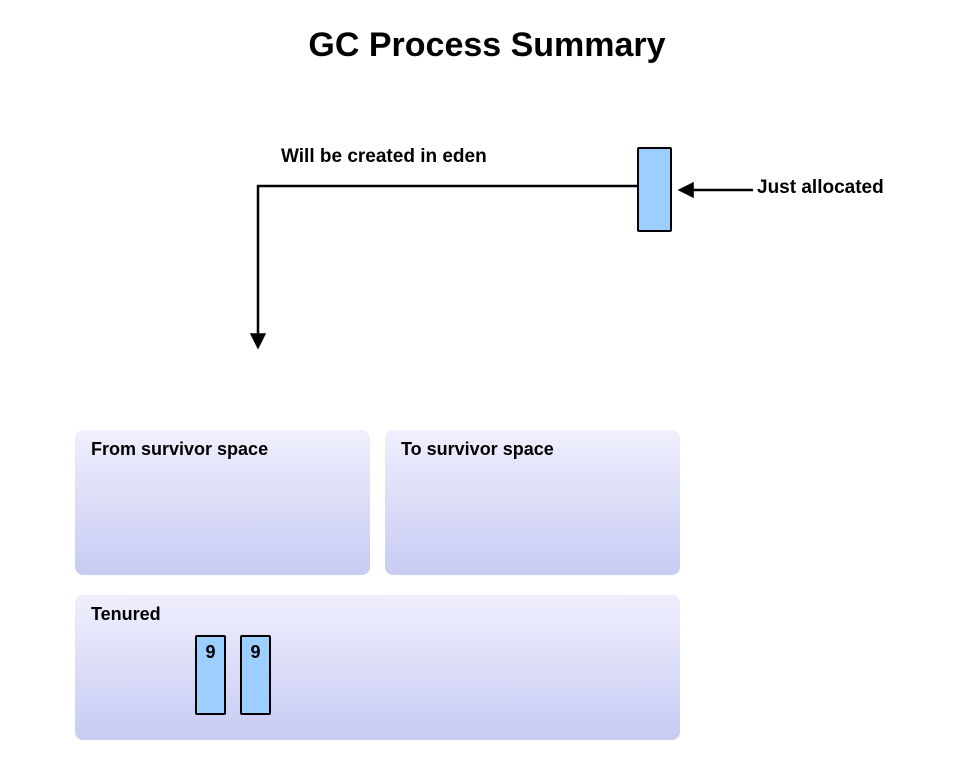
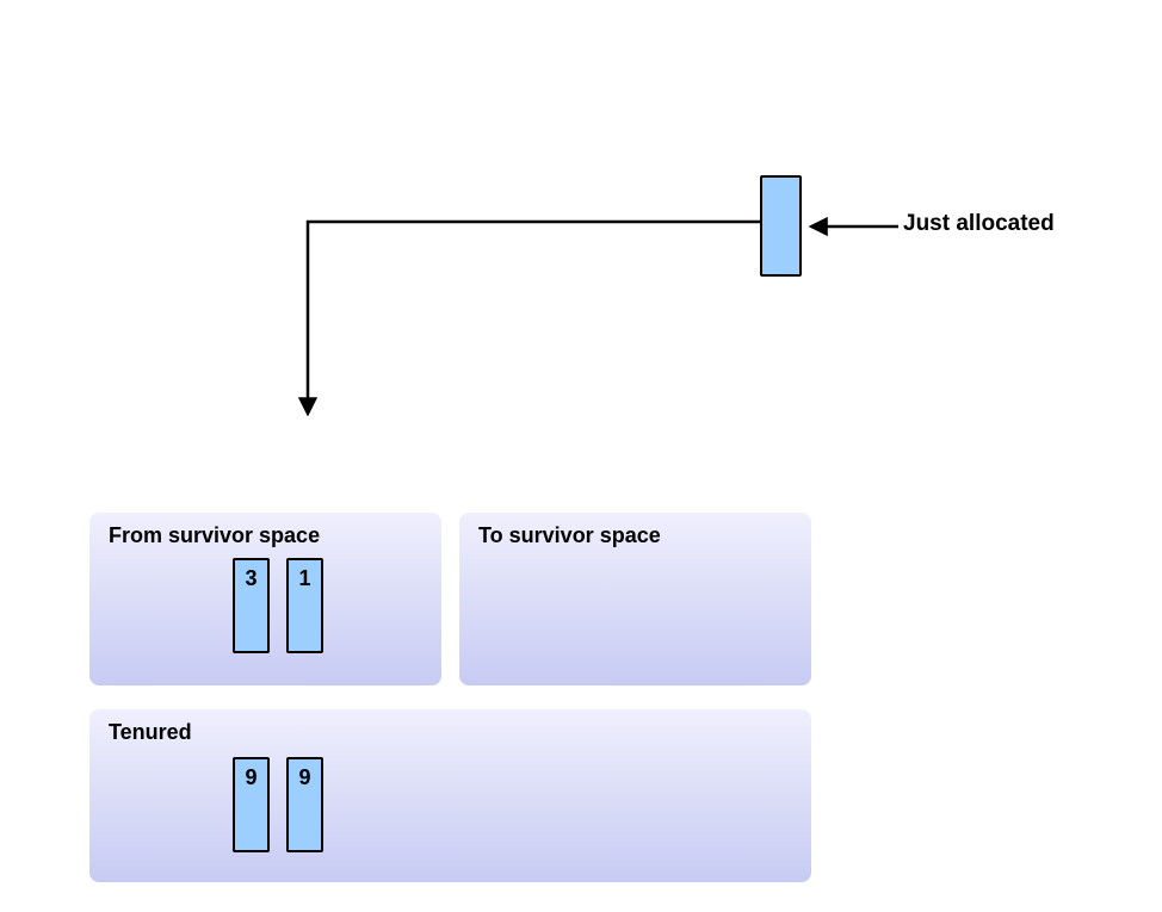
- GC Process Summary
- Will be created in eden
  Just allocated
  From survivor space
+ 3
+ 1
  To survivor space
  Tenured
  9
  9
